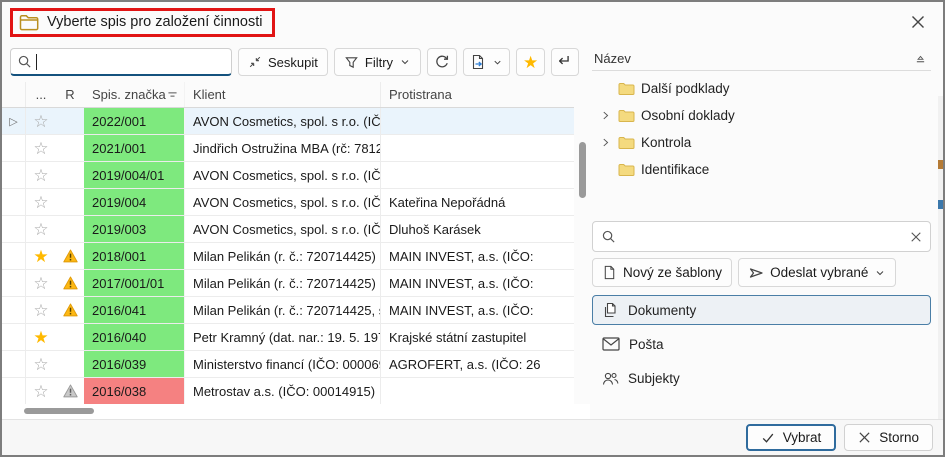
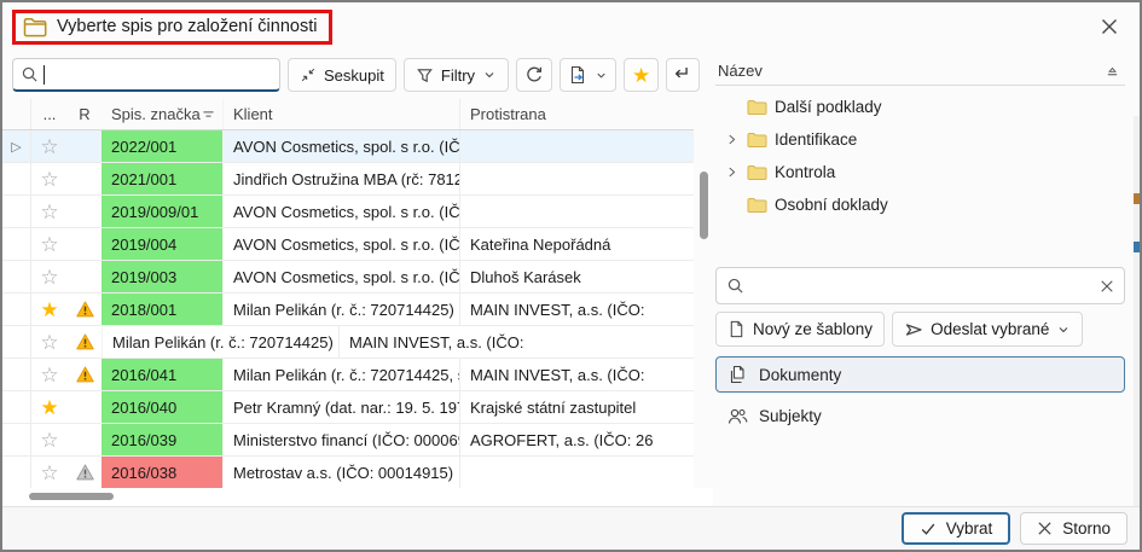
  Vyberte spis pro založení činnosti
  Seskupit
  Filtry
  ★
  ↵
  ...
  R
  Spis. značka
  Klient
  Protistrana
  ▷
  ☆
  2022/001
  AVON Cosmetics, spol. s r.o. (IČ
  ☆
  2021/001
  Jindřich Ostružina MBA (rč: 7812
  ☆
- 2019/004/01
+ 2019/009/01
  AVON Cosmetics, spol. s r.o. (IČ
  ☆
  2019/004
  AVON Cosmetics, spol. s r.o. (IČ
  Kateřina Nepořádná
  ☆
  2019/003
  AVON Cosmetics, spol. s r.o. (IČ
  Dluhoš Karásek
  ★
  2018/001
  Milan Pelikán (r. č.: 720714425)
  MAIN INVEST, a.s. (IČO:
  ☆
- 2017/001/01
  Milan Pelikán (r. č.: 720714425)
  MAIN INVEST, a.s. (IČO:
  ☆
  2016/041
  Milan Pelikán (r. č.: 720714425,
  MAIN INVEST, a.s. (IČO:
  ★
  2016/040
  Petr Kramný (dat. nar.: 19. 5. 19
  Krajské státní zastupitel
  ☆
  2016/039
  Ministerstvo financí (IČO: 00006
  AGROFERT, a.s. (IČO: 26
  ☆
  2016/038
  Metrostav a.s. (IČO: 00014915)
  Název
  Další podklady
- Osobní doklady
+ Identifikace
  Kontrola
- Identifikace
+ Osobní doklady
  Nový ze šablony
  Odeslat vybrané
  Dokumenty
- Pošta
  Subjekty
  Vybrat
  Storno
